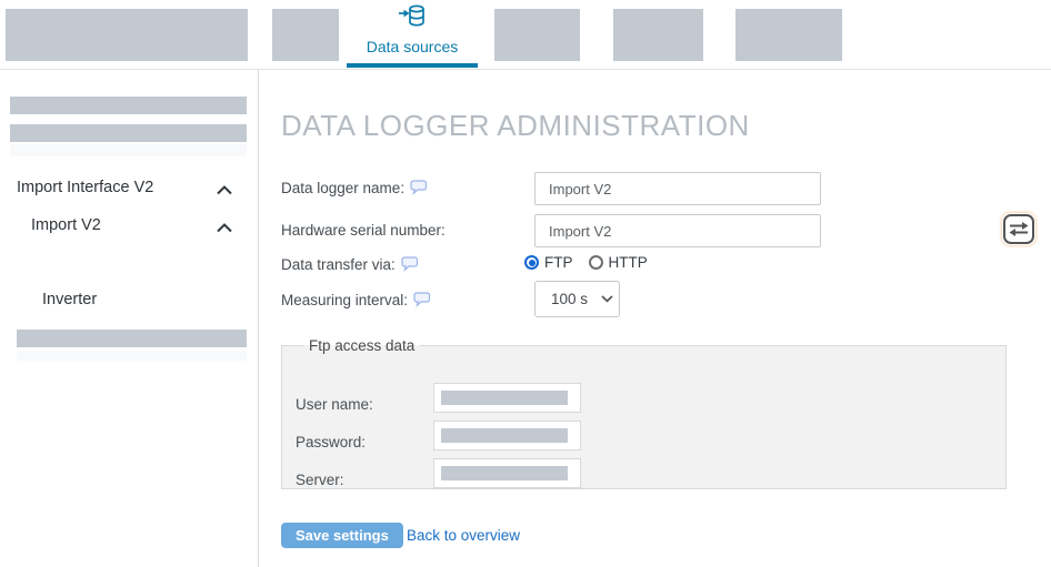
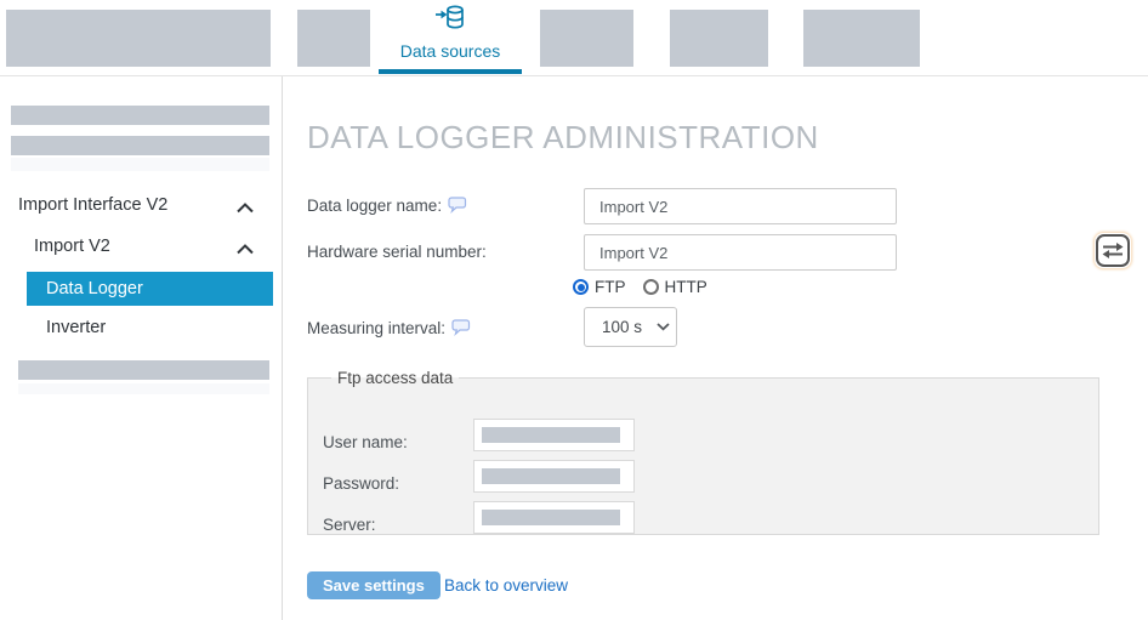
  Data sources
  Import Interface V2
  Import V2
+ Data Logger
  Inverter
  DATA LOGGER ADMINISTRATION
  Data logger name:
  Import V2
  Hardware serial number:
  Import V2
- Data transfer via:
  FTP
  HTTP
  Measuring interval:
  100 s
  Ftp access data
  User name:
  Password:
  Server:
  Save settings
  Back to overview
